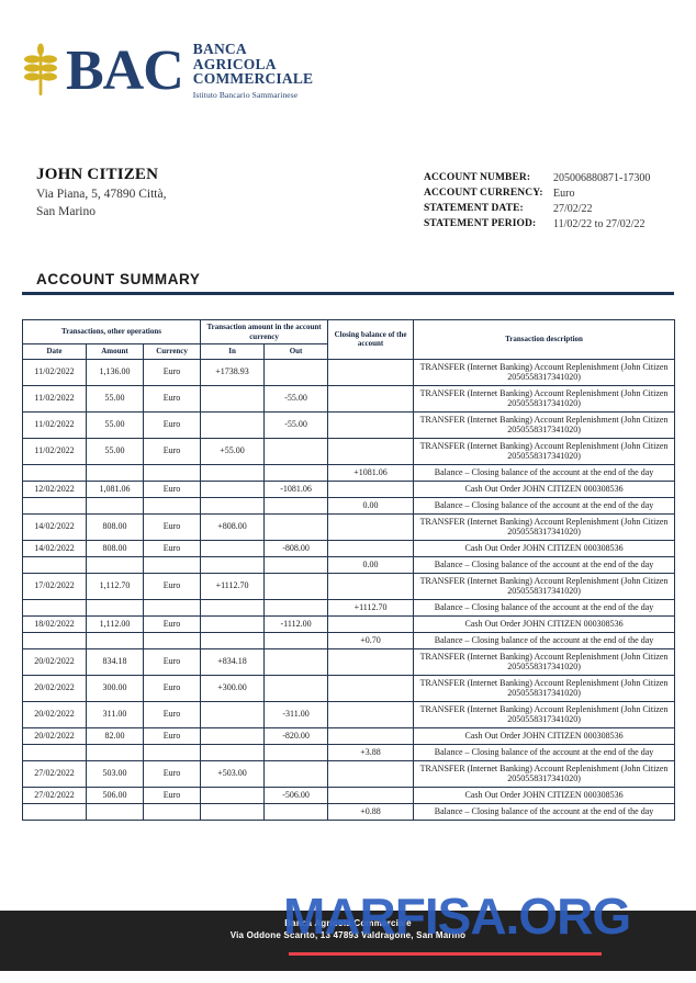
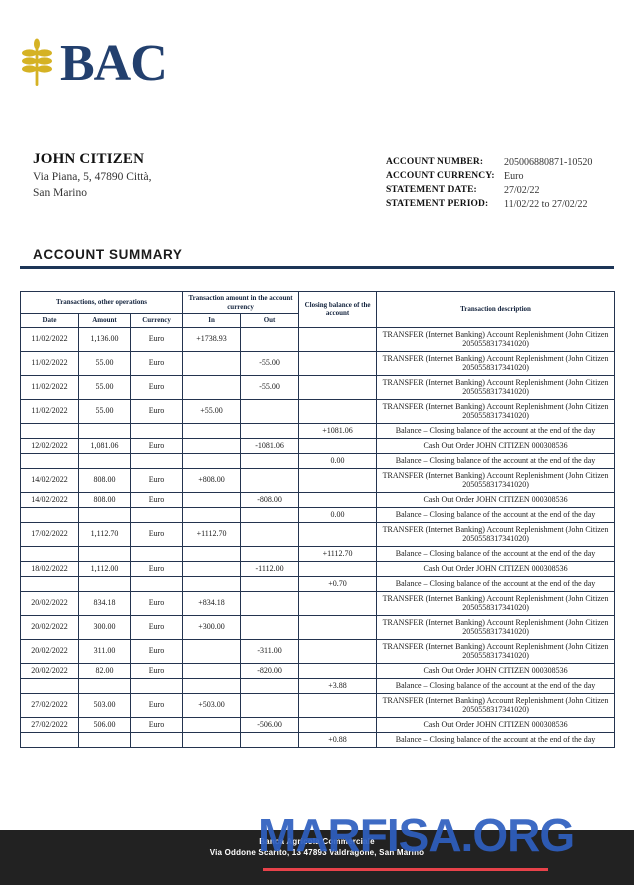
  BAC
- BANCA
- AGRICOLA
- COMMERCIALE
- Istituto Bancario Sammarinese
  JOHN CITIZEN
  Via Piana, 5, 47890 Città,
  San Marino
  ACCOUNT NUMBER:
- 205006880871-17300
+ 205006880871-10520
  ACCOUNT CURRENCY:
  Euro
  STATEMENT DATE:
  27/02/22
  STATEMENT PERIOD:
  11/02/22 to 27/02/22
  ACCOUNT SUMMARY
  Transactions, other operations	Transaction amount in the account currency	Closing balance of the account	Transaction description
  Date	Amount	Currency	In	Out
  11/02/2022	1,136.00	Euro	+1738.93			TRANSFER (Internet Banking) Account Replenishment (John Citizen 2050558317341020)
  11/02/2022	55.00	Euro		-55.00		TRANSFER (Internet Banking) Account Replenishment (John Citizen 2050558317341020)
  11/02/2022	55.00	Euro		-55.00		TRANSFER (Internet Banking) Account Replenishment (John Citizen 2050558317341020)
  11/02/2022	55.00	Euro	+55.00			TRANSFER (Internet Banking) Account Replenishment (John Citizen 2050558317341020)
  					+1081.06	Balance – Closing balance of the account at the end of the day
  12/02/2022	1,081.06	Euro		-1081.06		Cash Out Order JOHN CITIZEN 000308536
  					0.00	Balance – Closing balance of the account at the end of the day
  14/02/2022	808.00	Euro	+808.00			TRANSFER (Internet Banking) Account Replenishment (John Citizen 2050558317341020)
  14/02/2022	808.00	Euro		-808.00		Cash Out Order JOHN CITIZEN 000308536
  					0.00	Balance – Closing balance of the account at the end of the day
  17/02/2022	1,112.70	Euro	+1112.70			TRANSFER (Internet Banking) Account Replenishment (John Citizen 2050558317341020)
  					+1112.70	Balance – Closing balance of the account at the end of the day
  18/02/2022	1,112.00	Euro		-1112.00		Cash Out Order JOHN CITIZEN 000308536
  					+0.70	Balance – Closing balance of the account at the end of the day
  20/02/2022	834.18	Euro	+834.18			TRANSFER (Internet Banking) Account Replenishment (John Citizen 2050558317341020)
  20/02/2022	300.00	Euro	+300.00			TRANSFER (Internet Banking) Account Replenishment (John Citizen 2050558317341020)
  20/02/2022	311.00	Euro		-311.00		TRANSFER (Internet Banking) Account Replenishment (John Citizen 2050558317341020)
  20/02/2022	82.00	Euro		-820.00		Cash Out Order JOHN CITIZEN 000308536
  					+3.88	Balance – Closing balance of the account at the end of the day
  27/02/2022	503.00	Euro	+503.00			TRANSFER (Internet Banking) Account Replenishment (John Citizen 2050558317341020)
  27/02/2022	506.00	Euro		-506.00		Cash Out Order JOHN CITIZEN 000308536
  					+0.88	Balance – Closing balance of the account at the end of the day
  Banca Agricola Commerciale
  Via Oddone Scarito, 13 47893 Valdragone, San Marino
  MARFISA.ORG
